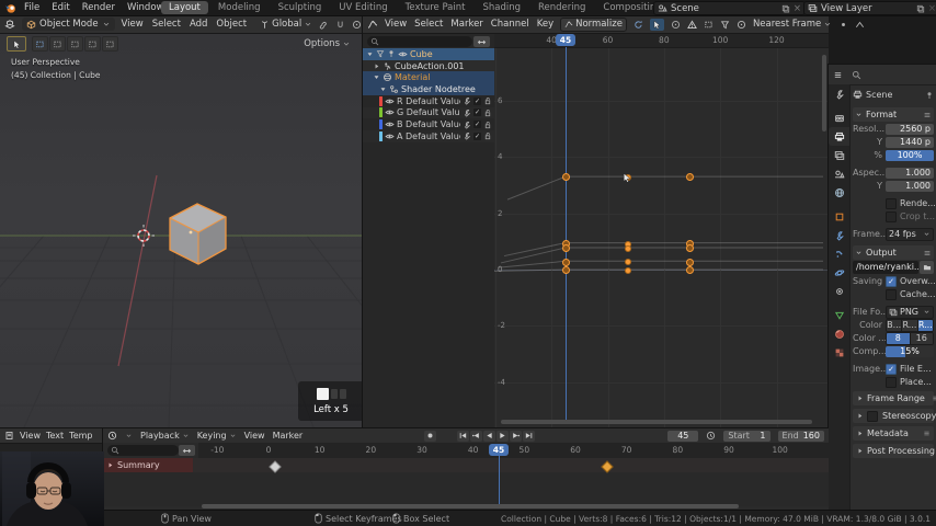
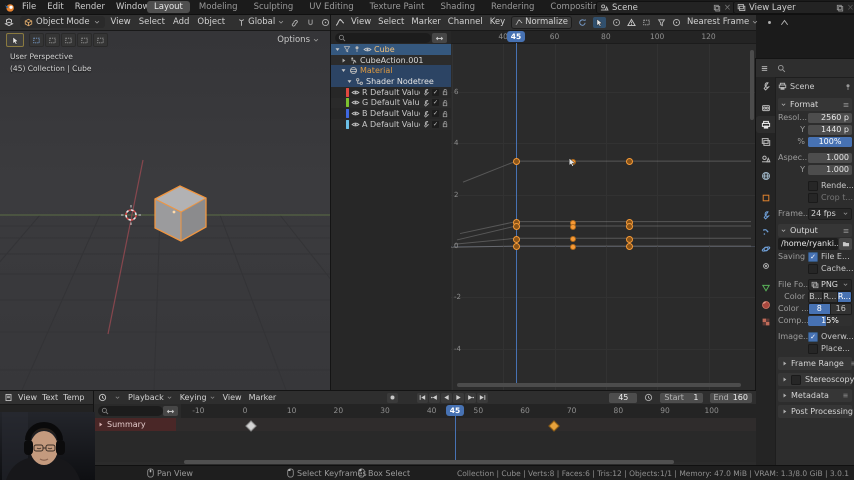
  File
  Edit
  Render
  Window
  Layout
  Modeling
  Sculpting
  UV Editing
  Texture Paint
  Shading
  Rendering
  Compositi
  Scene
  ×
  View Layer
  ×
  Object Mode
  View
  Select
  Add
  Object
  Global
  Options
  User Perspective
  (45) Collection | Cube
- Left x 5
  View
  Select
  Marker
  Channel
  Key
  Normalize
  Nearest Frame
  Cube
  CubeAction.001
  Material
  Shader Nodetree
  R Default Valu
  G Default Valu
  B Default Valu
  A Default Valu
  40
  60
  80
  100
  120
  45
  6
  4
  2
  0
  -2
  -4
  Scene
  Format
  Resol...
  2560 p
  Y
  1440 p
  %
  100%
  Aspec..
  1.000
  Y
  1.000
  Rende...
  Crop t...
  Frame..
  24 fps
  Output
  /home/ryanki..
  Saving
  ✓
- Overw...
+ File E...
  Cache...
  File Fo..
  PNG
  Color
  B...
  R...
  R...
  Color ...
  8
  16
  Comp..
  15%
  Image..
  ✓
- File E...
+ Overw...
  Place...
  Frame Range
  Stereoscopy
  Metadata
  Post Processing
  View
  Text
  Temp
  Playback
  Keying
  View
  Marker
  45
  Start
  1
  End
  160
  -10
  0
  10
  20
  30
  40
  50
  60
  70
  80
  90
  100
  45
  Summary
  Pan View
  Select Keyframe
  Box Select
  Collection | Cube | Verts:8 | Faces:6 | Tris:12 | Objects:1/1 | Memory: 47.0 MiB | VRAM: 1.3/8.0 GiB | 3.0.1
